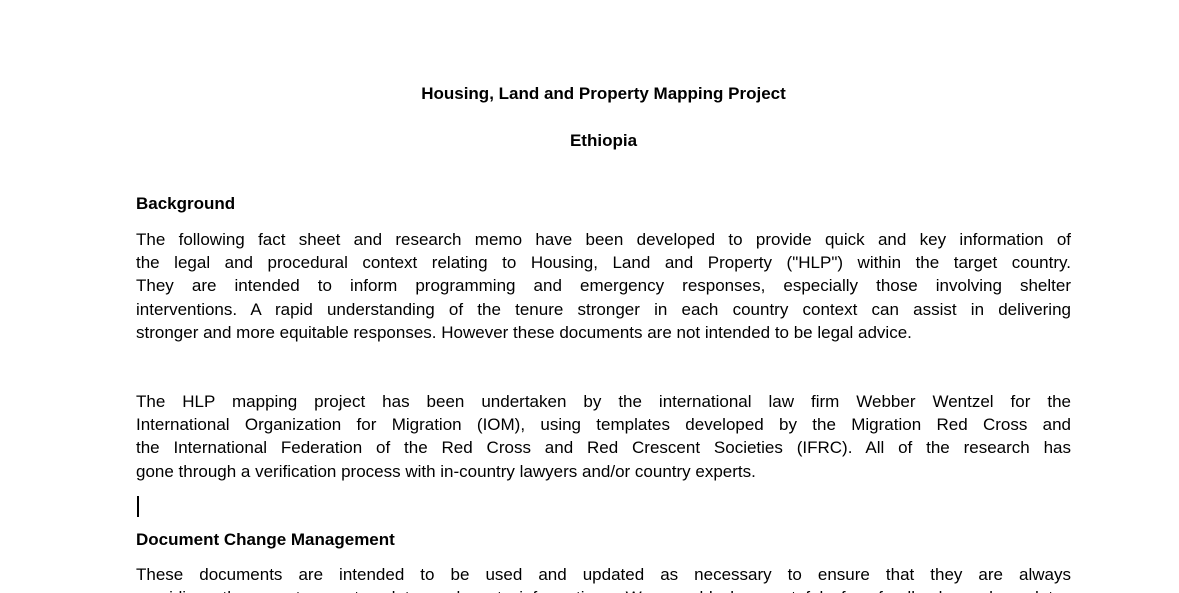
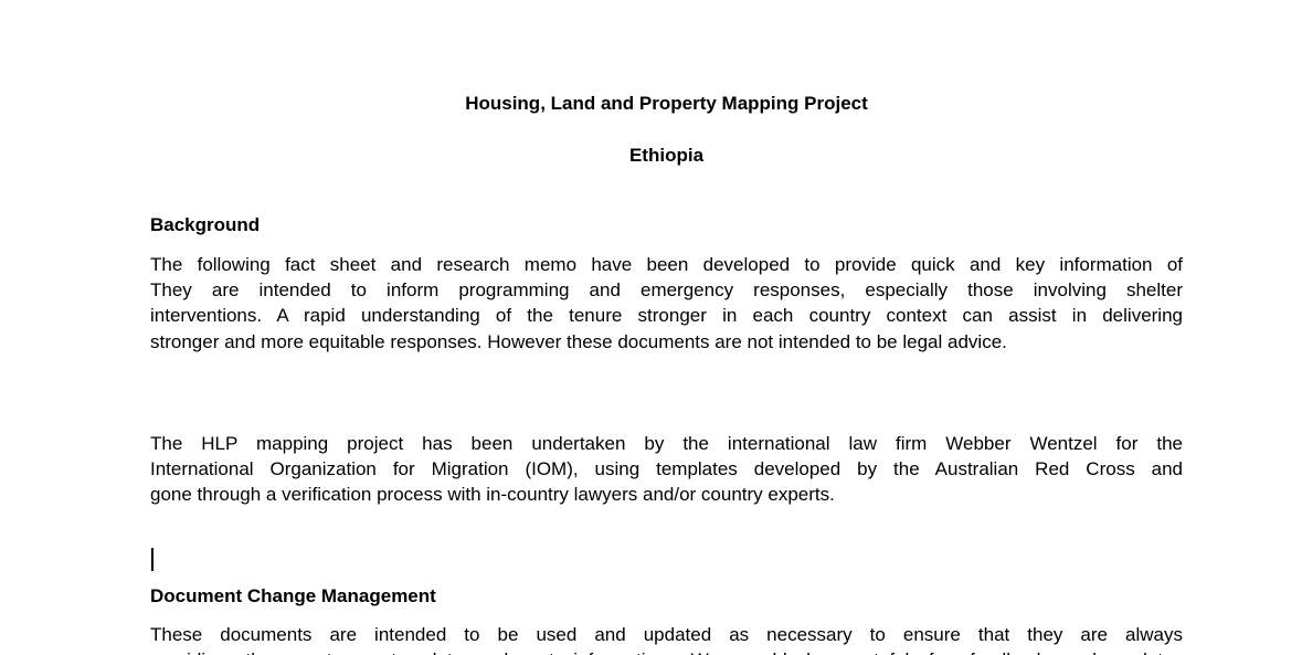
  Housing, Land and Property Mapping Project
  Ethiopia
  Background
  The following fact sheet and research memo have been developed to provide quick and key information of
- the legal and procedural context relating to Housing, Land and Property ("HLP") within the target country.
  They are intended to inform programming and emergency responses, especially those involving shelter
  interventions. A rapid understanding of the tenure stronger in each country context can assist in delivering
  stronger and more equitable responses. However these documents are not intended to be legal advice.
  The HLP mapping project has been undertaken by the international law firm Webber Wentzel for the
- International Organization for Migration (IOM), using templates developed by the Migration Red Cross and
+ International Organization for Migration (IOM), using templates developed by the Australian Red Cross and
- the International Federation of the Red Cross and Red Crescent Societies (IFRC). All of the research has
  gone through a verification process with in-country lawyers and/or country experts.
  Document Change Management
  These documents are intended to be used and updated as necessary to ensure that they are always
